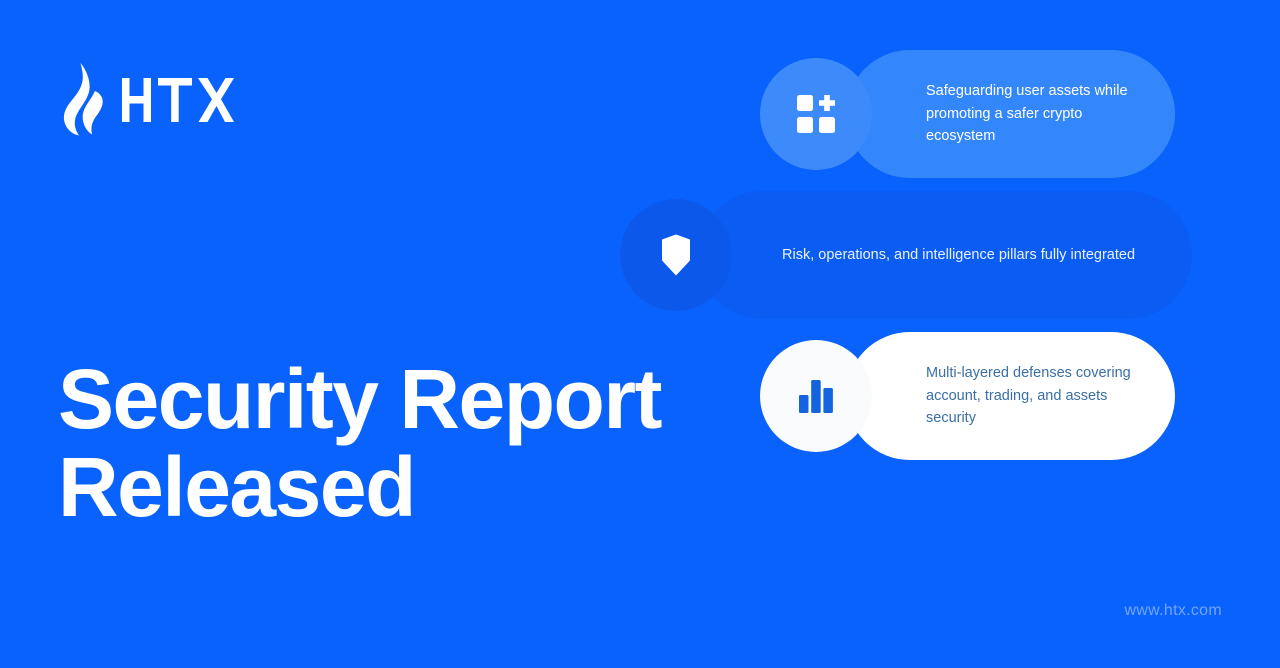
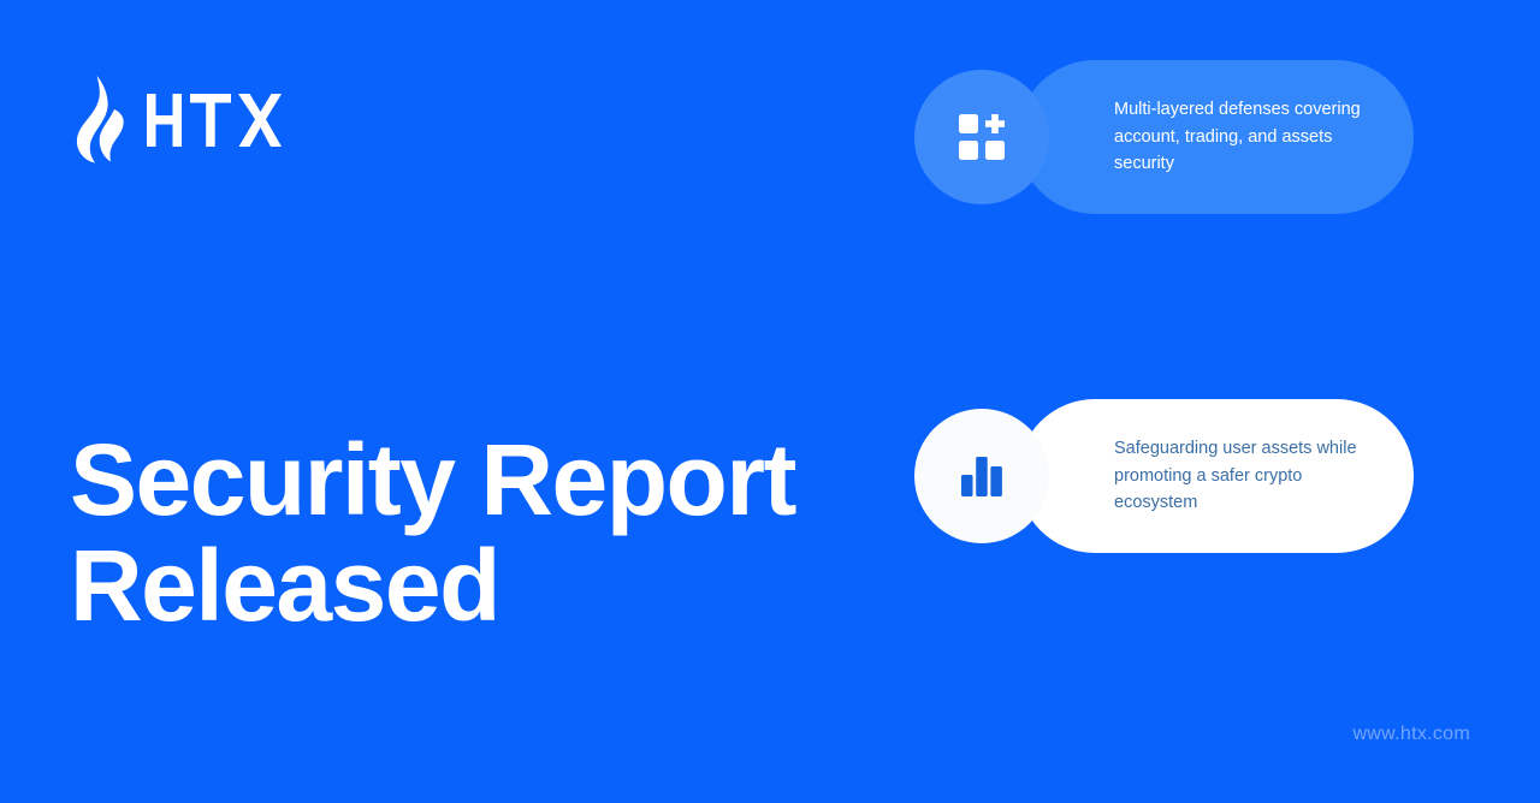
  Security Report
  Released
  www.htx.com
- Safeguarding user assets while promoting a safer crypto ecosystem
+ Multi-layered defenses covering account, trading, and assets security
- Risk, operations, and intelligence pillars fully integrated
- Multi-layered defenses covering account, trading, and assets security
+ Safeguarding user assets while promoting a safer crypto ecosystem
